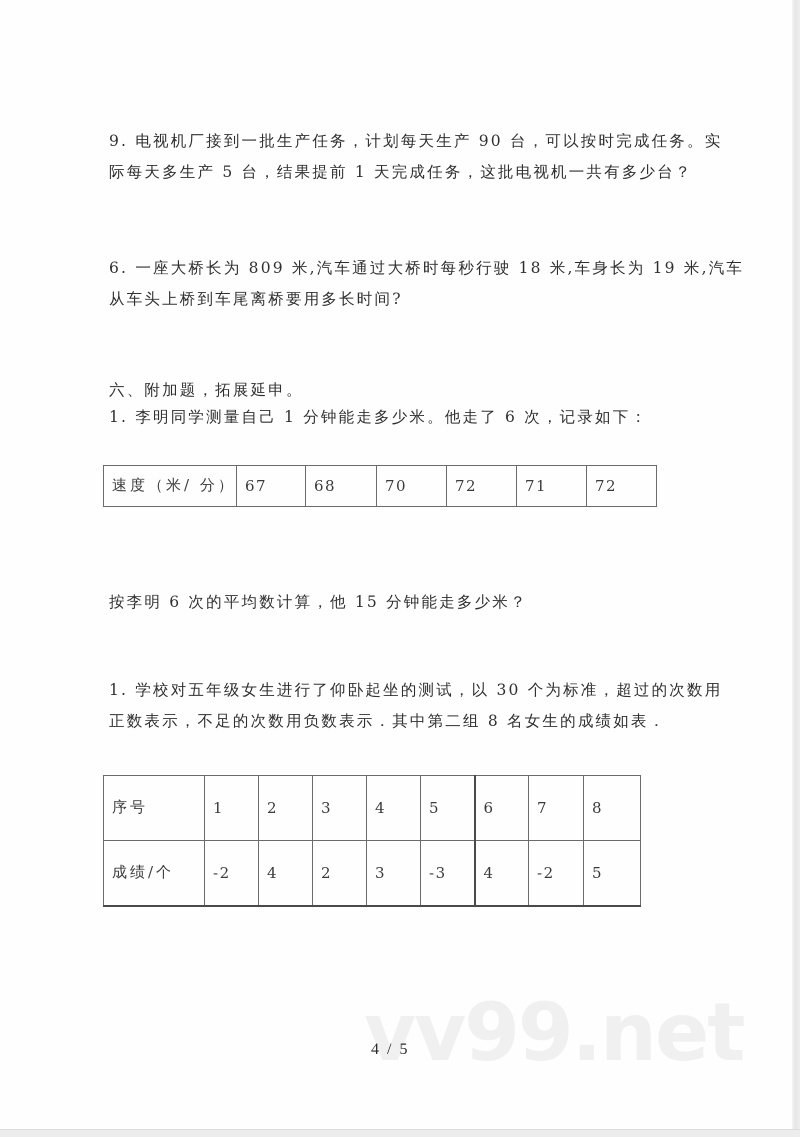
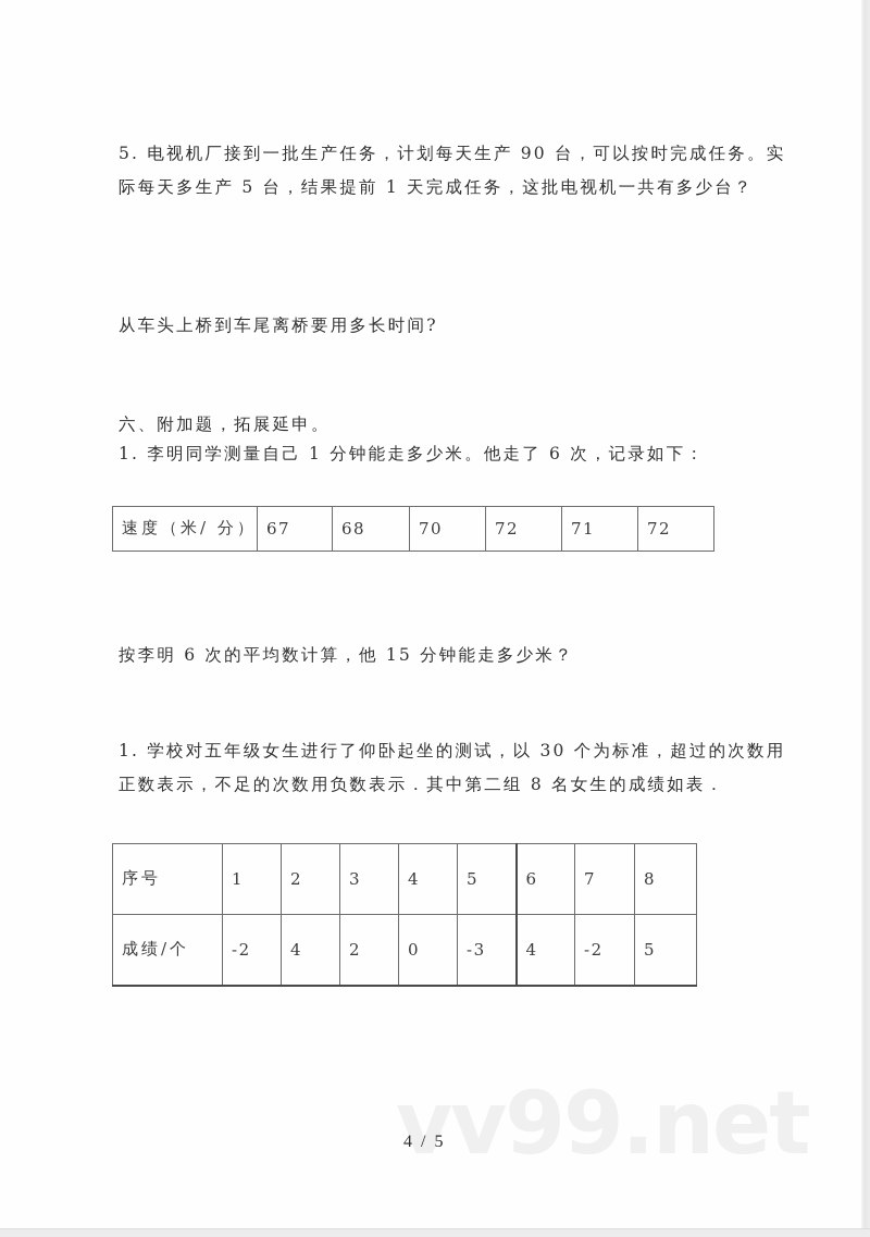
- 9. 电视机厂接到一批生产任务，计划每天生产 90 台，可以按时完成任务。实
+ 5. 电视机厂接到一批生产任务，计划每天生产 90 台，可以按时完成任务。实
  际每天多生产 5 台，结果提前 1 天完成任务，这批电视机一共有多少台？
- 6. 一座大桥长为 809 米,汽车通过大桥时每秒行驶 18 米,车身长为 19 米,汽车
  从车头上桥到车尾离桥要用多长时间?
  六、附加题，拓展延申。
  1. 李明同学测量自己 1 分钟能走多少米。他走了 6 次，记录如下：
  速度（米/ 分）	67	68	70	72	71	72
  按李明 6 次的平均数计算，他 15 分钟能走多少米？
  1. 学校对五年级女生进行了仰卧起坐的测试，以 30 个为标准，超过的次数用
  正数表示，不足的次数用负数表示．其中第二组 8 名女生的成绩如表．
  序号	1	2	3	4	5	6	7	8
- 成绩/个	-2	4	2	3	-3	4	-2	5
+ 成绩/个	-2	4	2	0	-3	4	-2	5
  vv99.net
  4 / 5
